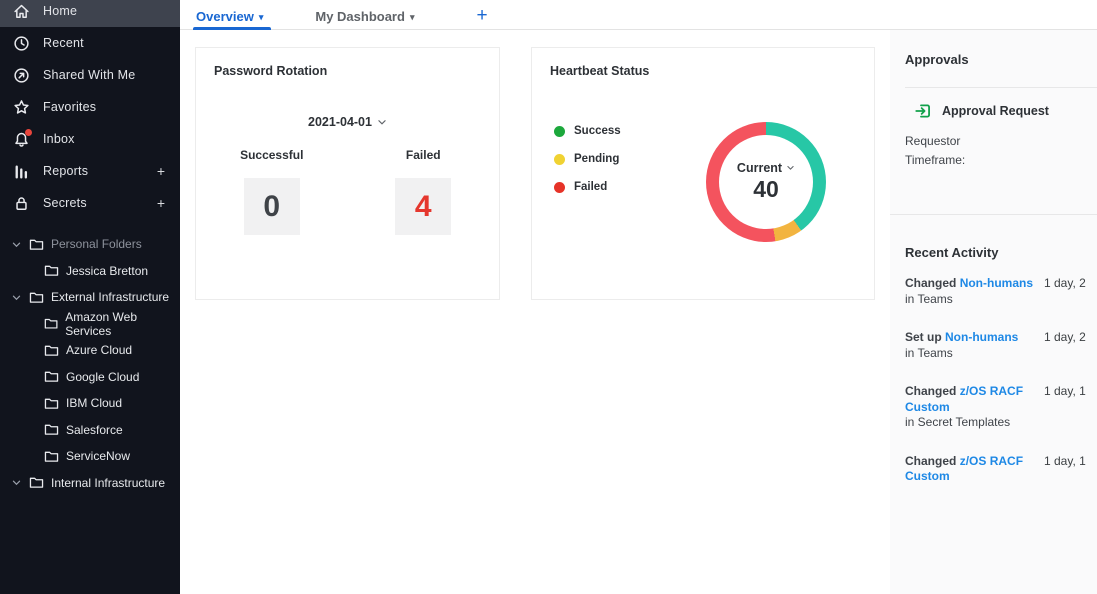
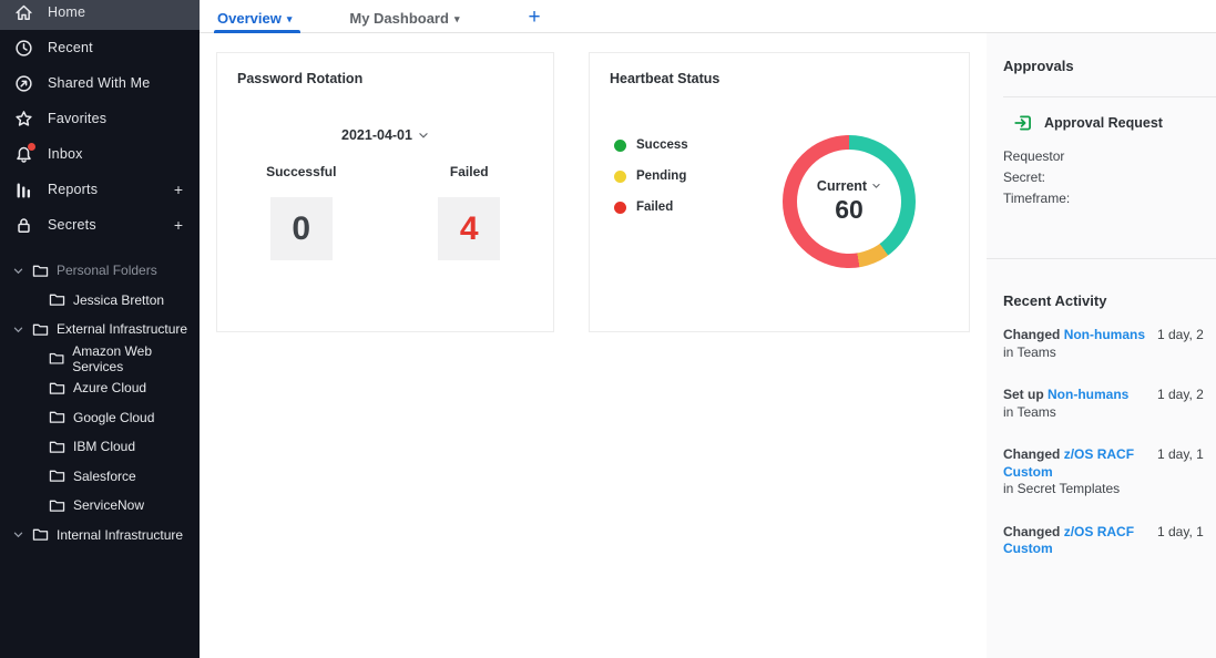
  Home
  Recent
  Shared With Me
  Favorites
  Inbox
  Reports
  +
  Secrets
  +
  Personal Folders
  Jessica Bretton
  External Infrastructure
  Amazon Web Services
  Azure Cloud
  Google Cloud
  IBM Cloud
  Salesforce
  ServiceNow
  Internal Infrastructure
  Overview
  ▾
  My Dashboard
  ▾
  +
  Password Rotation
  2021-04-01
  Successful
  0
  Failed
  4
  Heartbeat Status
  Success
  Pending
  Failed
  Current
- 40
+ 60
  Approvals
  Approval Request
  Requestor
+ Secret:
  Timeframe:
  Recent Activity
  Changed Non-humans
  in Teams
  1 day, 2
  Set up Non-humans
  in Teams
  1 day, 2
  Changed z/OS RACF Custom
  in Secret Templates
  1 day, 1
  Changed z/OS RACF Custom
  1 day, 1
